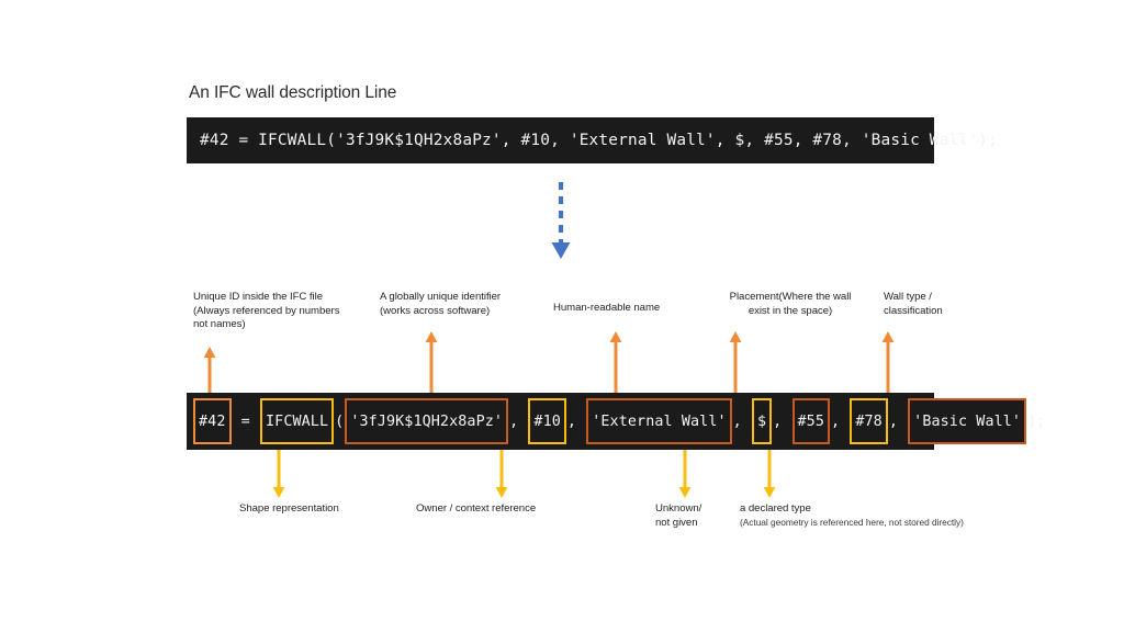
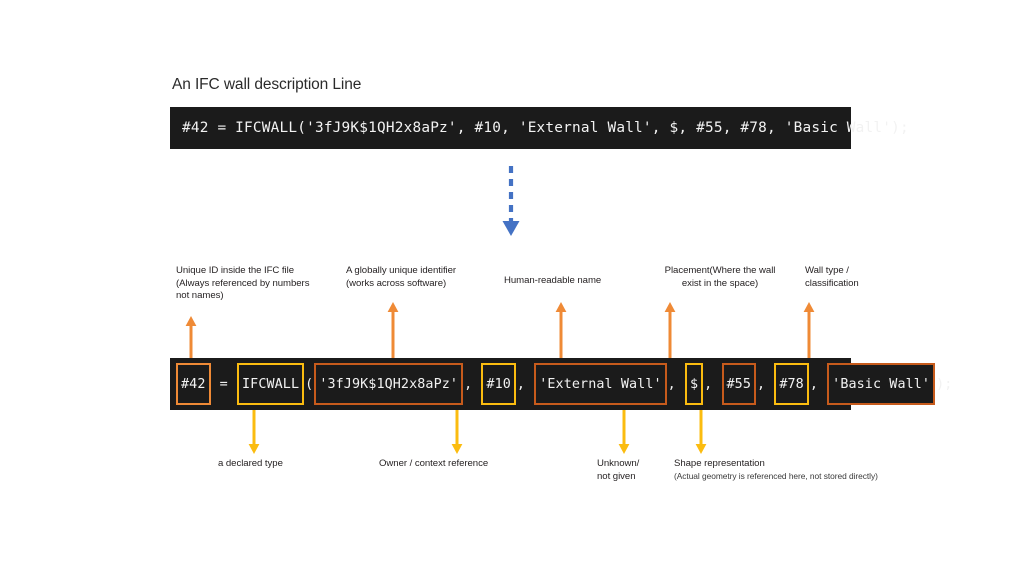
  An IFC wall description Line
  #42 = IFCWALL('3fJ9K$1QH2x8aPz', #10, 'External Wall', $, #55, #78, 'Basic Wall');
  #42
  =
  IFCWALL
  (
  '3fJ9K$1QH2x8aPz'
  ,
  #10
  ,
  'External Wall'
  ,
  $
  ,
  #55
  ,
  #78
  ,
  'Basic Wall'
  Unique ID inside the IFC file
  (Always referenced by numbers
  not names)
  A globally unique identifier
  (works across software)
  Human-readable name
  Placement(Where the wall
  exist in the space)
  Wall type /
  classification
- Shape representation
+ a declared type
  Owner / context reference
  Unknown/
  not given
- a declared type
+ Shape representation
  (Actual geometry is referenced here, not stored directly)
